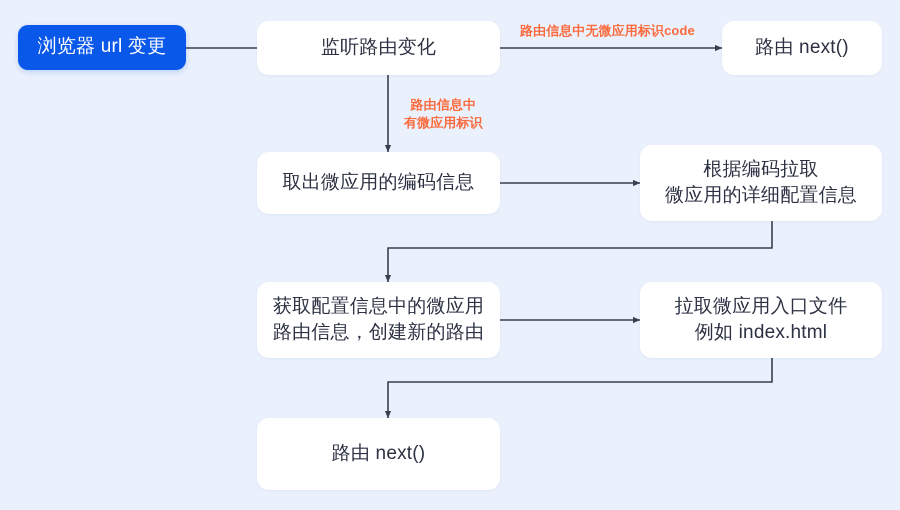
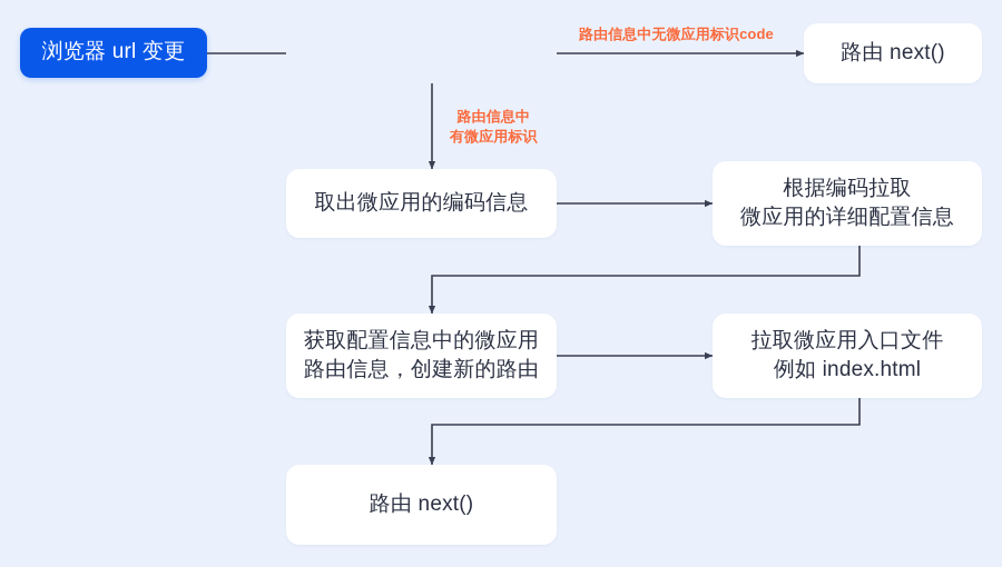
  浏览器 url 变更
- 监听路由变化
  路由 next()
  取出微应用的编码信息
  根据编码拉取
  微应用的详细配置信息
  获取配置信息中的微应用
  路由信息，创建新的路由
  拉取微应用入口文件
  例如 index.html
  路由 next()
  路由信息中无微应用标识code
  路由信息中
  有微应用标识
